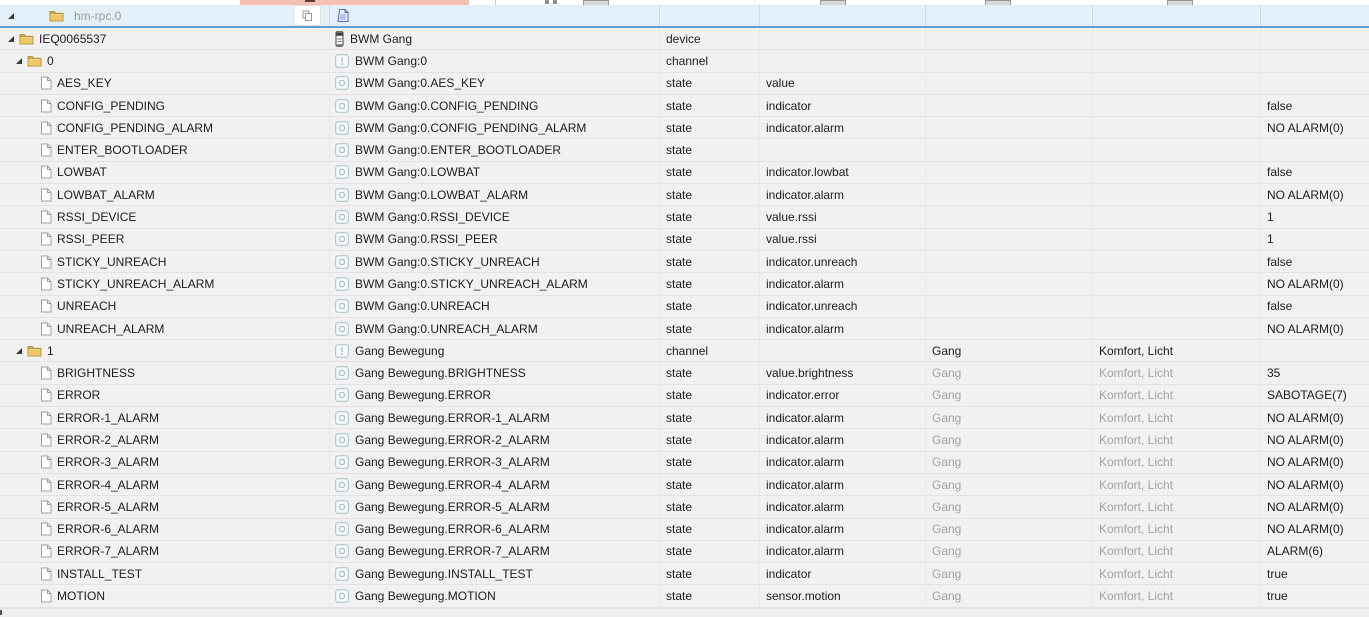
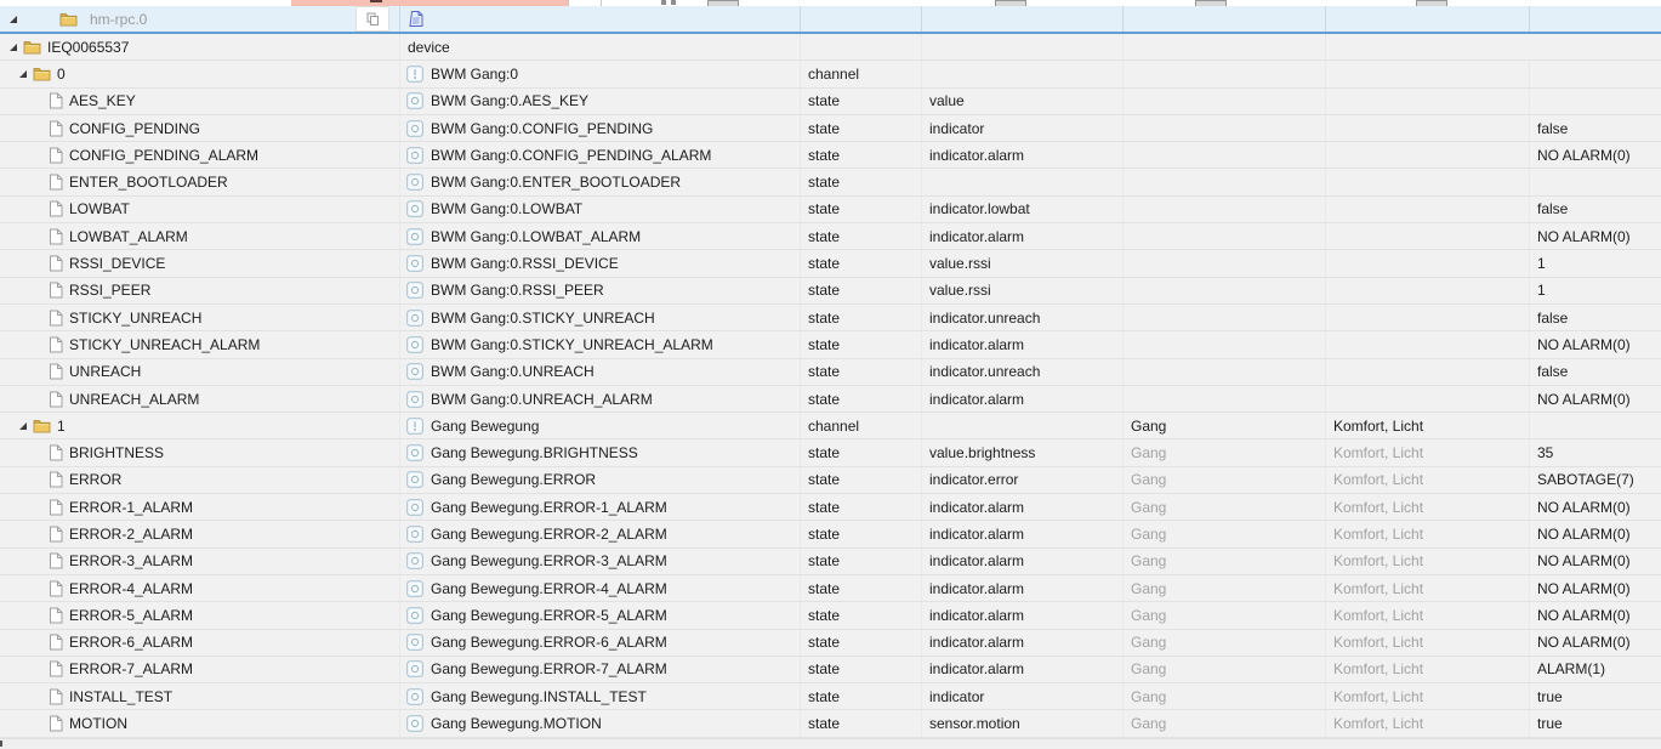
  hm-rpc.0
  IEQ0065537
- BWM Gang
  device
  0
  BWM Gang:0
  channel
  AES_KEY
  BWM Gang:0.AES_KEY
  state
  value
  CONFIG_PENDING
  BWM Gang:0.CONFIG_PENDING
  state
  indicator
  false
  CONFIG_PENDING_ALARM
  BWM Gang:0.CONFIG_PENDING_ALARM
  state
  indicator.alarm
  NO ALARM(0)
  ENTER_BOOTLOADER
  BWM Gang:0.ENTER_BOOTLOADER
  state
  LOWBAT
  BWM Gang:0.LOWBAT
  state
  indicator.lowbat
  false
  LOWBAT_ALARM
  BWM Gang:0.LOWBAT_ALARM
  state
  indicator.alarm
  NO ALARM(0)
  RSSI_DEVICE
  BWM Gang:0.RSSI_DEVICE
  state
  value.rssi
  1
  RSSI_PEER
  BWM Gang:0.RSSI_PEER
  state
  value.rssi
  1
  STICKY_UNREACH
  BWM Gang:0.STICKY_UNREACH
  state
  indicator.unreach
  false
  STICKY_UNREACH_ALARM
  BWM Gang:0.STICKY_UNREACH_ALARM
  state
  indicator.alarm
  NO ALARM(0)
  UNREACH
  BWM Gang:0.UNREACH
  state
  indicator.unreach
  false
  UNREACH_ALARM
  BWM Gang:0.UNREACH_ALARM
  state
  indicator.alarm
  NO ALARM(0)
  1
  Gang Bewegung
  channel
  Gang
  Komfort, Licht
  BRIGHTNESS
  Gang Bewegung.BRIGHTNESS
  state
  value.brightness
  Gang
  Komfort, Licht
  35
  ERROR
  Gang Bewegung.ERROR
  state
  indicator.error
  Gang
  Komfort, Licht
  SABOTAGE(7)
  ERROR-1_ALARM
  Gang Bewegung.ERROR-1_ALARM
  state
  indicator.alarm
  Gang
  Komfort, Licht
  NO ALARM(0)
  ERROR-2_ALARM
  Gang Bewegung.ERROR-2_ALARM
  state
  indicator.alarm
  Gang
  Komfort, Licht
  NO ALARM(0)
  ERROR-3_ALARM
  Gang Bewegung.ERROR-3_ALARM
  state
  indicator.alarm
  Gang
  Komfort, Licht
  NO ALARM(0)
  ERROR-4_ALARM
  Gang Bewegung.ERROR-4_ALARM
  state
  indicator.alarm
  Gang
  Komfort, Licht
  NO ALARM(0)
  ERROR-5_ALARM
  Gang Bewegung.ERROR-5_ALARM
  state
  indicator.alarm
  Gang
  Komfort, Licht
  NO ALARM(0)
  ERROR-6_ALARM
  Gang Bewegung.ERROR-6_ALARM
  state
  indicator.alarm
  Gang
  Komfort, Licht
  NO ALARM(0)
  ERROR-7_ALARM
  Gang Bewegung.ERROR-7_ALARM
  state
  indicator.alarm
  Gang
  Komfort, Licht
- ALARM(6)
+ ALARM(1)
  INSTALL_TEST
  Gang Bewegung.INSTALL_TEST
  state
  indicator
  Gang
  Komfort, Licht
  true
  MOTION
  Gang Bewegung.MOTION
  state
  sensor.motion
  Gang
  Komfort, Licht
  true
